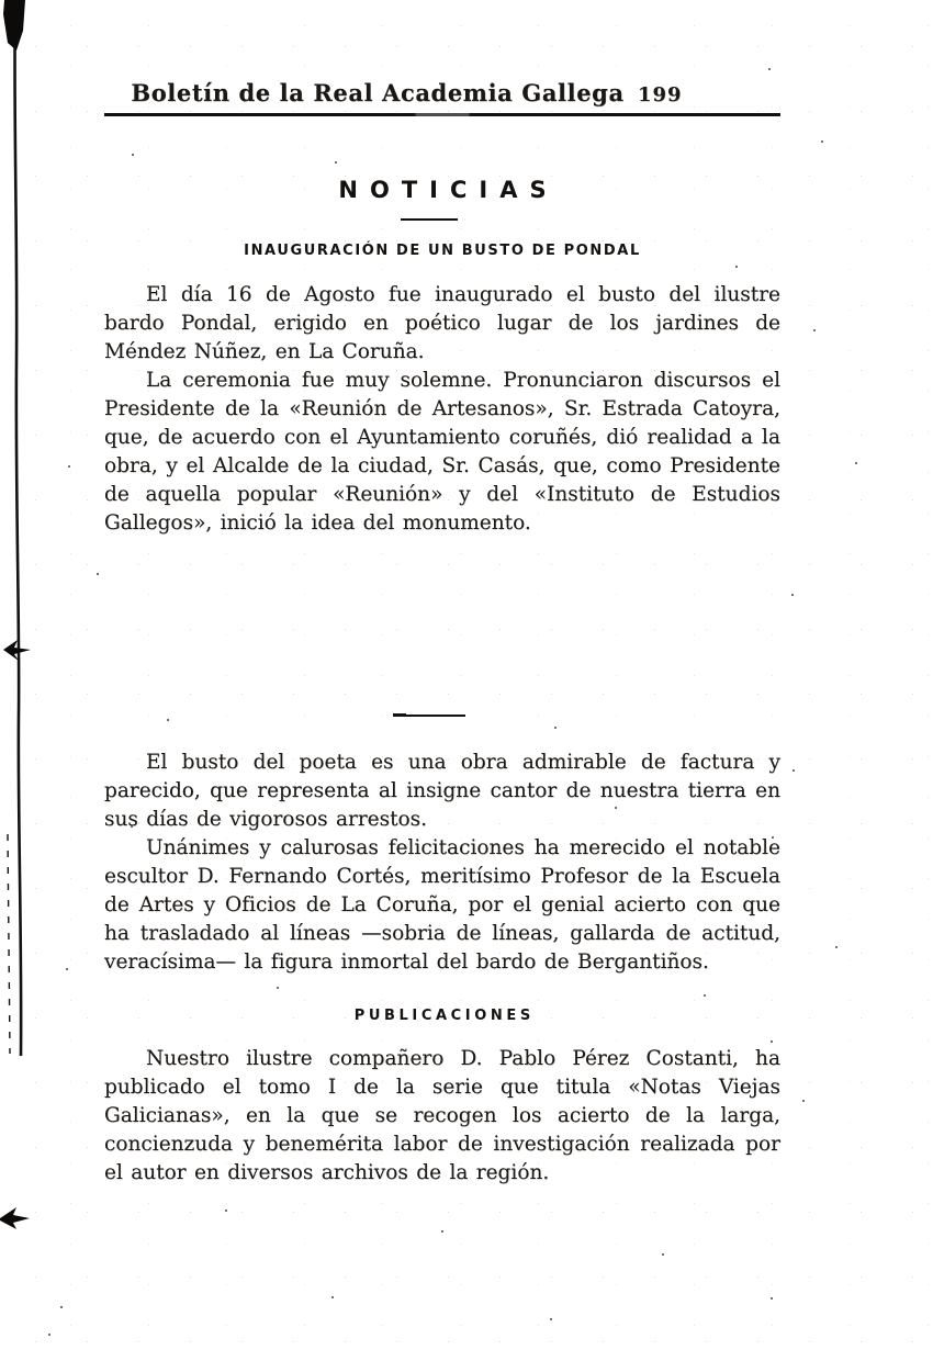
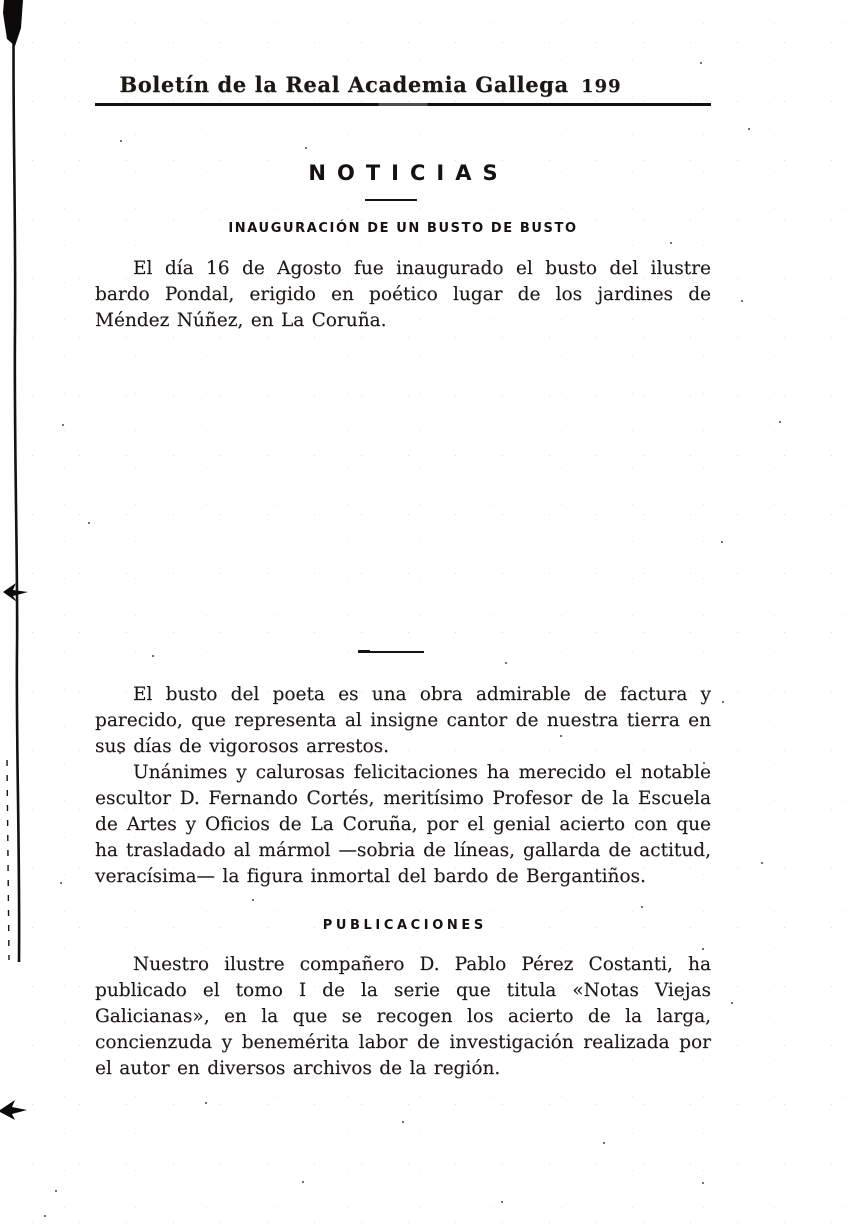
  Boletín de la Real Academia Gallega
  199
  NOTICIAS
- INAUGURACIÓN DE UN BUSTO DE PONDAL
+ INAUGURACIÓN DE UN BUSTO DE BUSTO
  El día 16 de Agosto fue inaugurado el busto del ilustre bardo Pondal, erigido en poético lugar de los jardines de Méndez Núñez, en La Coruña.
- La ceremonia fue muy solemne. Pronunciaron discursos el Presidente de la «Reunión de Artesanos», Sr. Estrada Catoyra, que, de acuerdo con el Ayuntamiento coruñés, dió realidad a la obra, y el Alcalde de la ciudad, Sr. Casás, que, como Presidente de aquella popular «Reunión» y del «Instituto de Estudios Gallegos», inició la idea del monumento.
  El busto del poeta es una obra admirable de factura y parecido, que representa al insigne cantor de nuestra tierra en sus días de vigorosos arrestos.
- Unánimes y calurosas felicitaciones ha merecido el notable escultor D. Fernando Cortés, meritísimo Profesor de la Escuela de Artes y Oficios de La Coruña, por el genial acierto con que ha trasladado al líneas —sobria de líneas, gallarda de actitud, veracísima— la figura inmortal del bardo de Bergantiños.
+ Unánimes y calurosas felicitaciones ha merecido el notable escultor D. Fernando Cortés, meritísimo Profesor de la Escuela de Artes y Oficios de La Coruña, por el genial acierto con que ha trasladado al mármol —sobria de líneas, gallarda de actitud, veracísima— la figura inmortal del bardo de Bergantiños.
  PUBLICACIONES
  Nuestro ilustre compañero D. Pablo Pérez Costanti, ha publicado el tomo I de la serie que titula «Notas Viejas Galicianas», en la que se recogen los acierto de la larga, concienzuda y benemérita labor de investigación realizada por el autor en diversos archivos de la región.
